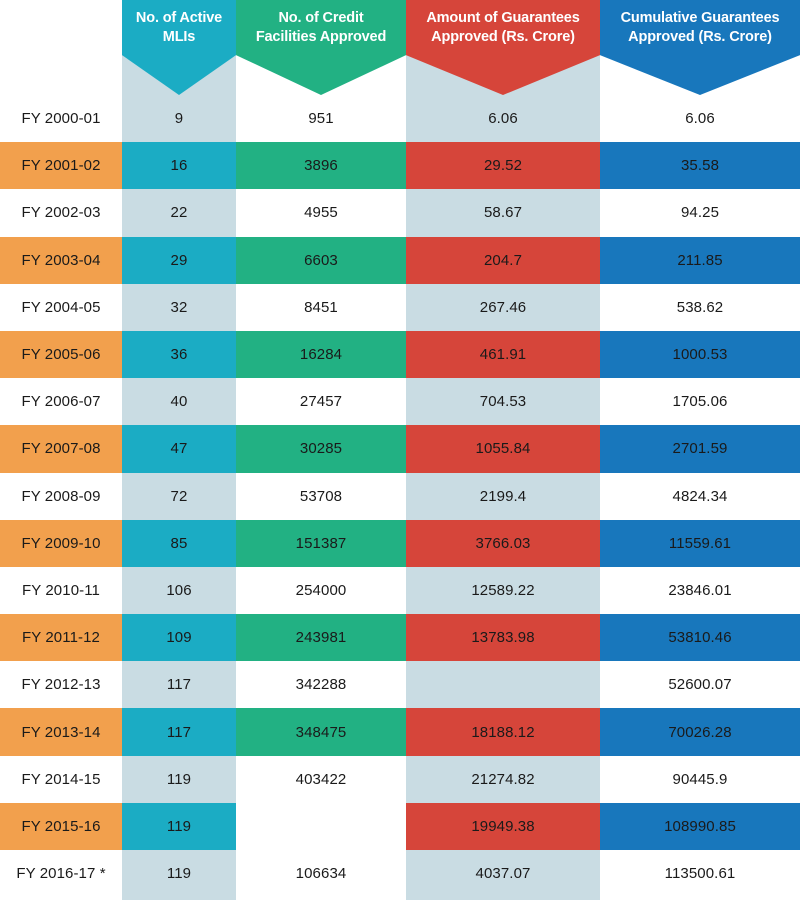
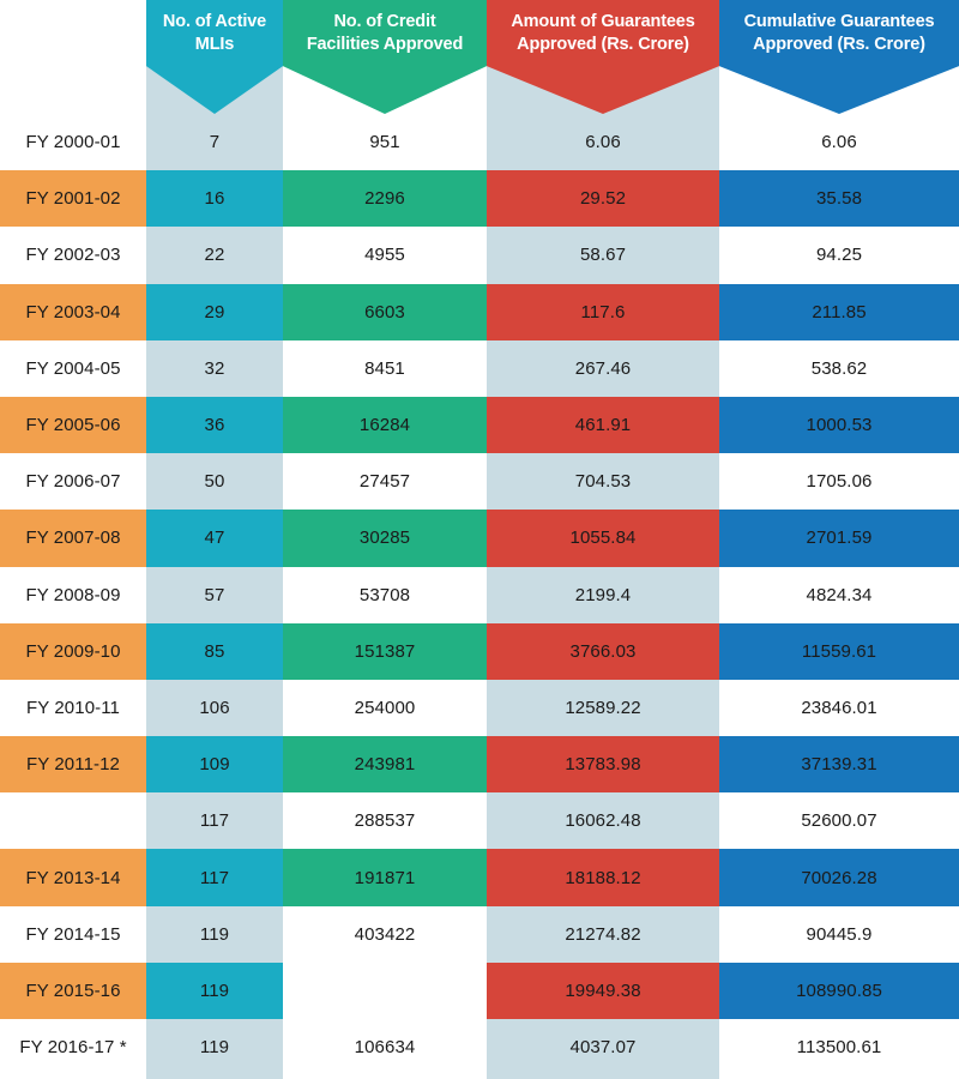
  No. of Active
  MLIs
  No. of Credit
  Facilities Approved
  Amount of Guarantees
  Approved (Rs. Crore)
  Cumulative Guarantees
  Approved (Rs. Crore)
  FY 2000-01
- 9
+ 7
  951
  6.06
  6.06
  FY 2001-02
  16
- 3896
+ 2296
  29.52
  35.58
  FY 2002-03
  22
  4955
  58.67
  94.25
  FY 2003-04
  29
  6603
- 204.7
+ 117.6
  211.85
  FY 2004-05
  32
  8451
  267.46
  538.62
  FY 2005-06
  36
  16284
  461.91
  1000.53
  FY 2006-07
- 40
+ 50
  27457
  704.53
  1705.06
  FY 2007-08
  47
  30285
  1055.84
  2701.59
  FY 2008-09
- 72
+ 57
  53708
  2199.4
  4824.34
  FY 2009-10
  85
  151387
  3766.03
  11559.61
  FY 2010-11
  106
  254000
  12589.22
  23846.01
  FY 2011-12
  109
  243981
  13783.98
- 53810.46
+ 37139.31
- FY 2012-13
  117
- 342288
+ 288537
+ 16062.48
  52600.07
  FY 2013-14
  117
- 348475
+ 191871
  18188.12
  70026.28
  FY 2014-15
  119
  403422
  21274.82
  90445.9
  FY 2015-16
  119
  19949.38
  108990.85
  FY 2016-17 *
  119
  106634
  4037.07
  113500.61
